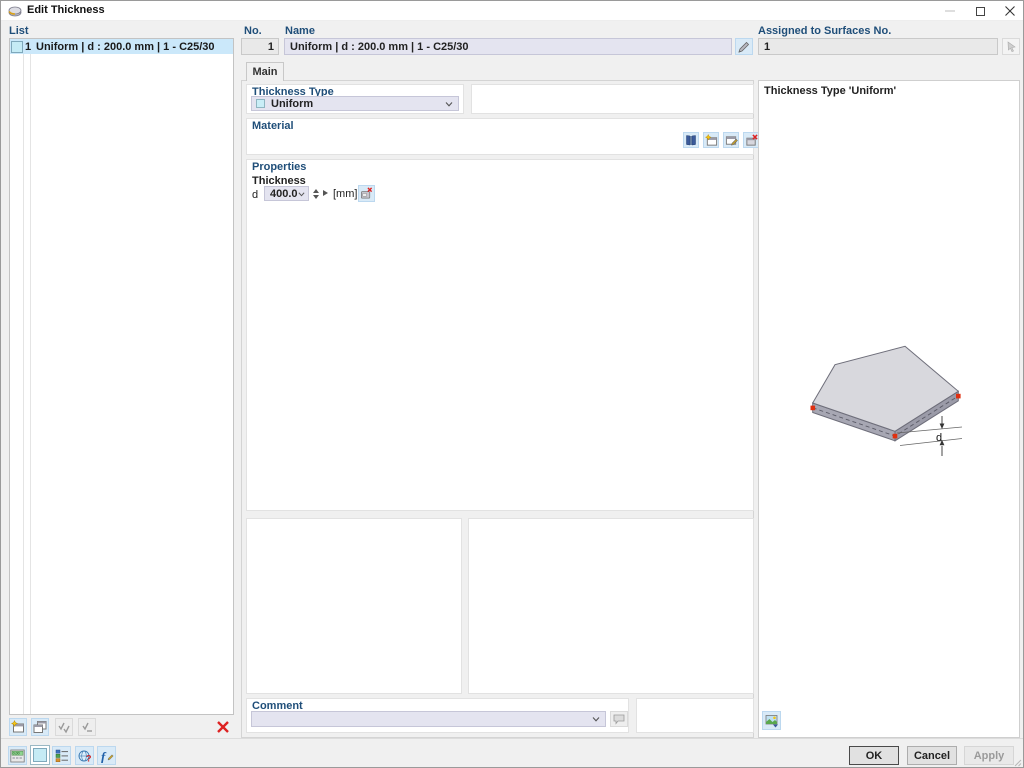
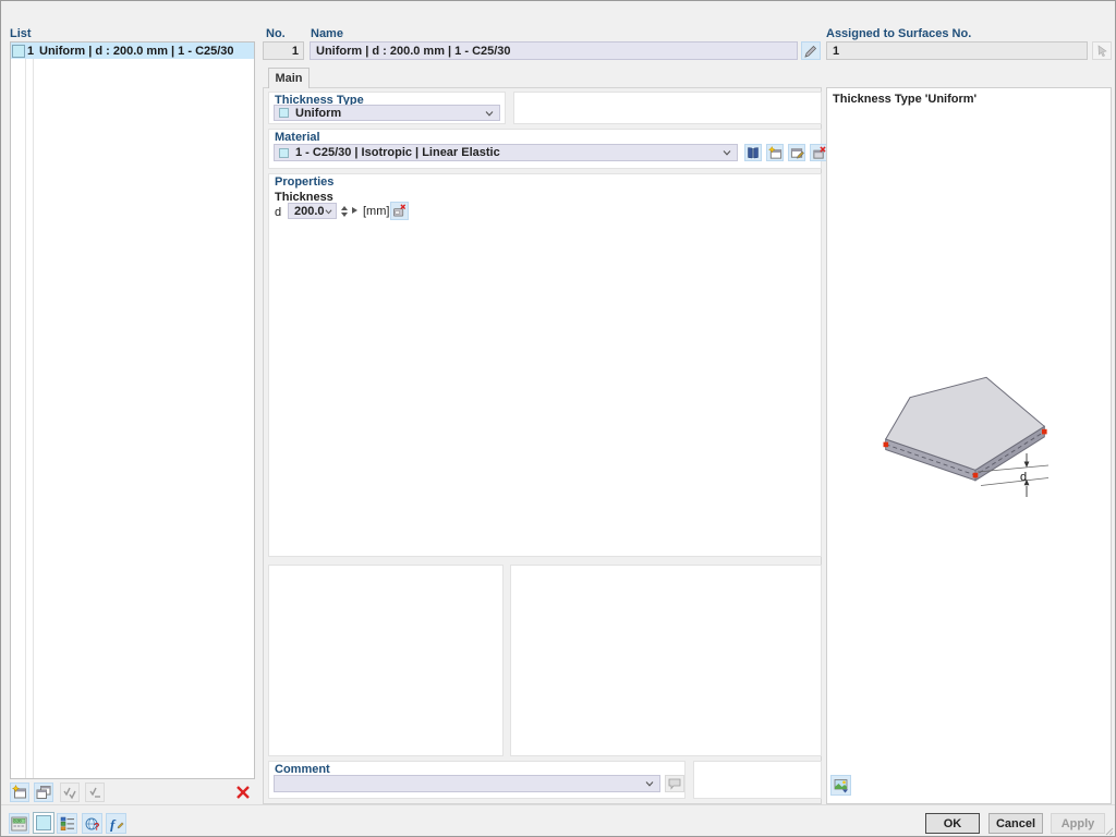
- Edit Thickness
  List
  1
  Uniform | d : 200.0 mm | 1 - C25/30
  No.
  1
  Name
  Uniform | d : 200.0 mm | 1 - C25/30
  Assigned to Surfaces No.
  1
  Main
  Thickness Type
  Uniform
  Material
+ 1 - C25/30 | Isotropic | Linear Elastic
  Properties
  Thickness
  d
- 400.0
+ 200.0
  [mm]
  Comment
  Thickness Type 'Uniform'
  d
  ?
  f
  OK
  Cancel
  Apply
